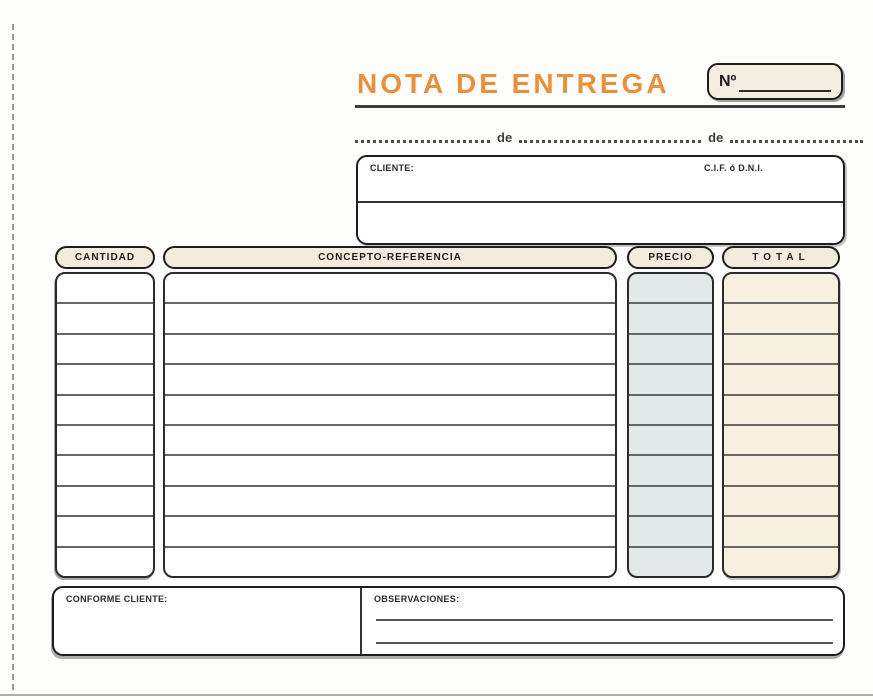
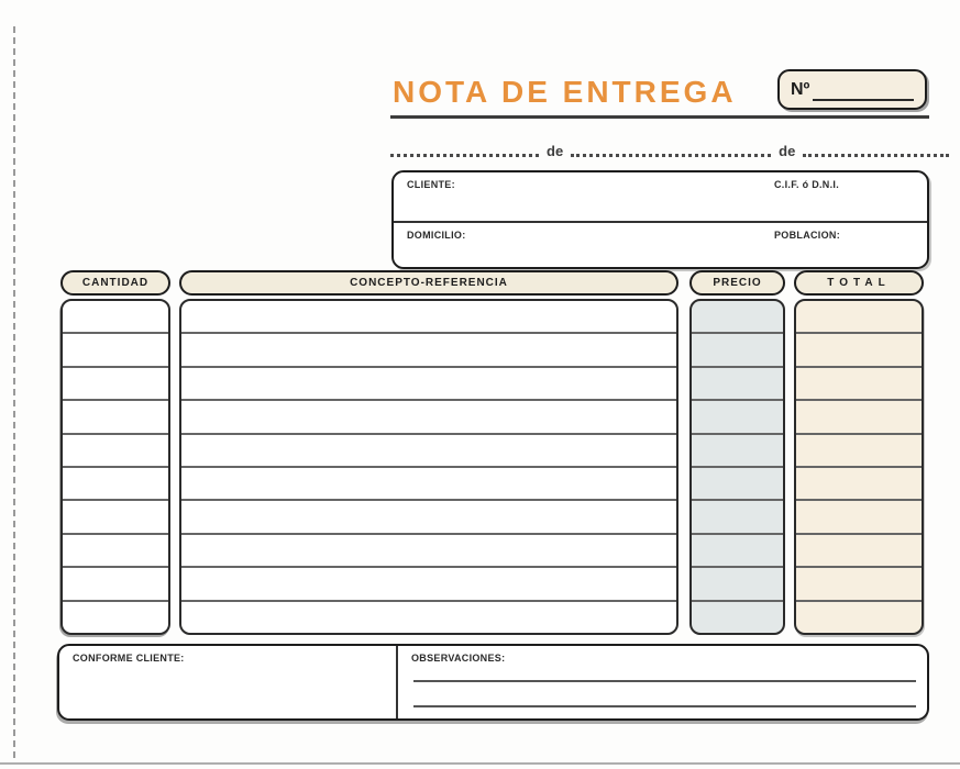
  NOTA DE ENTREGA
  Nº
  de
  de
  CLIENTE:
  C.I.F. ó D.N.I.
+ DOMICILIO:
+ POBLACION:
  CANTIDAD
  CONCEPTO-REFERENCIA
  PRECIO
  TOTAL
  CONFORME CLIENTE:
  OBSERVACIONES:
